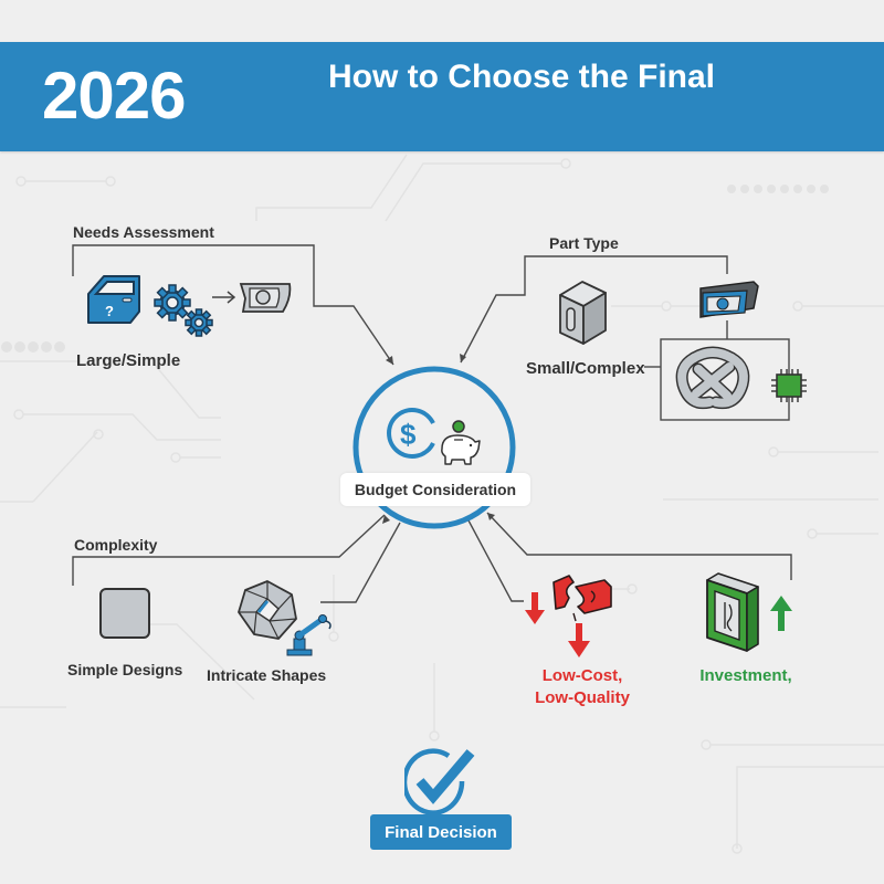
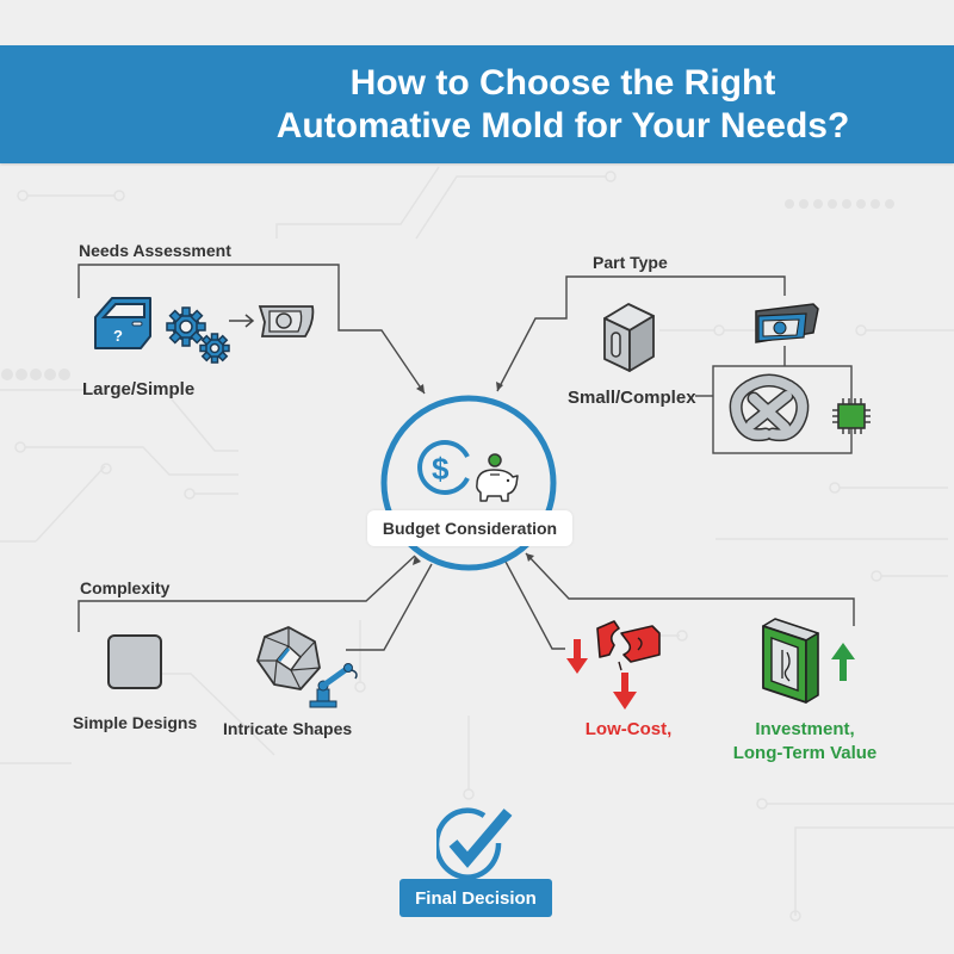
- 2026
- How to Choose the Final
+ How to Choose the Right
+ Automative Mold for Your Needs?
  Needs Assessment
  ?
  Large/Simple
  Part Type
  Small/Complex
  $
  Budget Consideration
  Complexity
  Simple Designs
  Intricate Shapes
  Low-Cost,
- Low-Quality
  Investment,
+ Long-Term Value
  Final Decision
